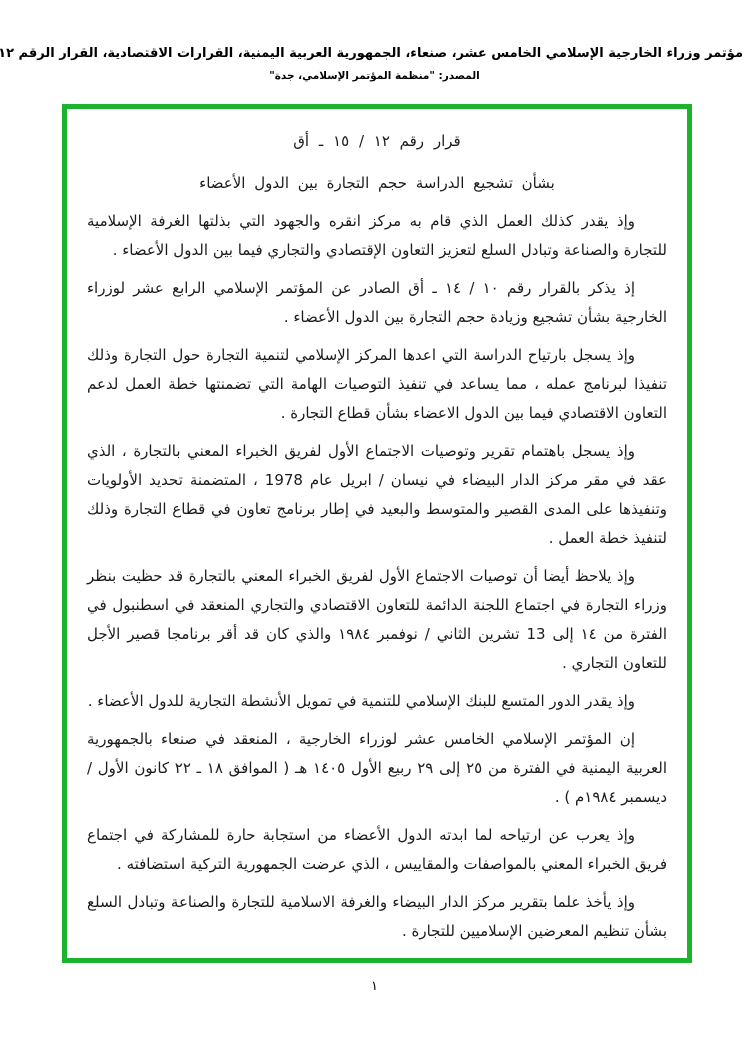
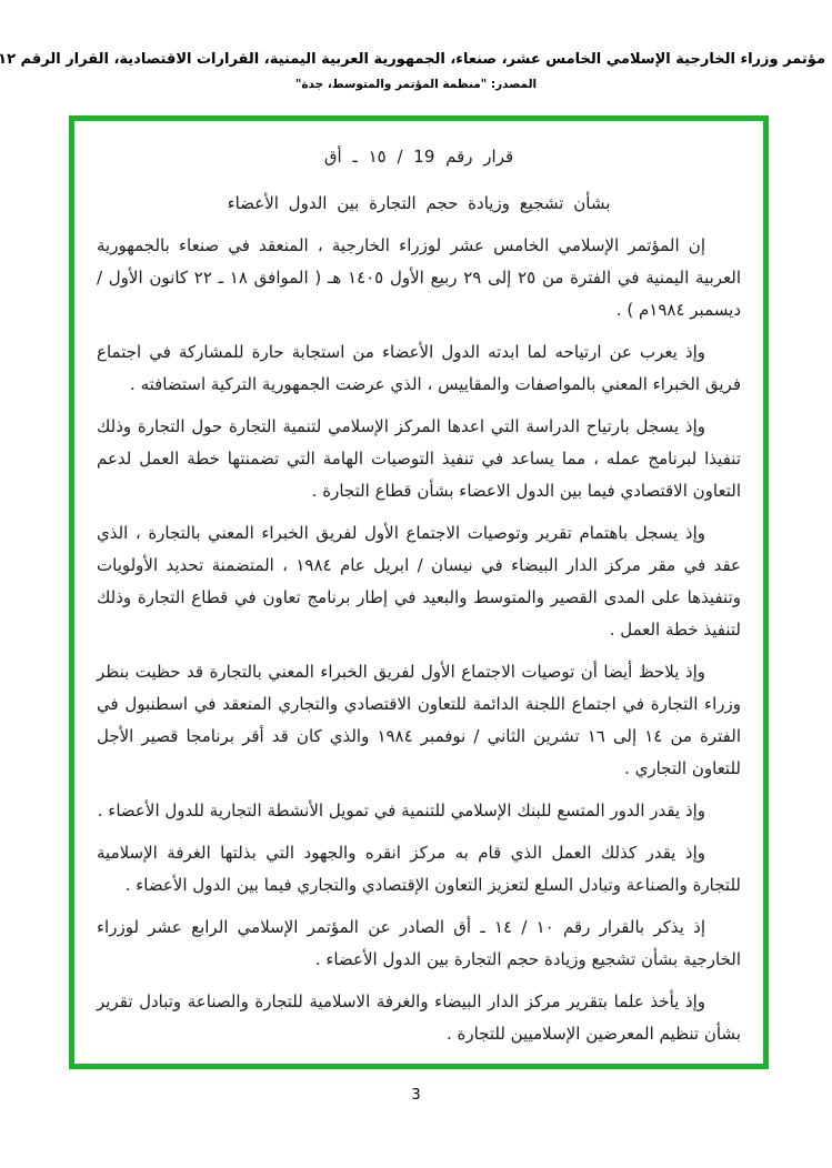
  مؤتمر وزراء الخارجية الإسلامي الخامس عشر، صنعاء، الجمهورية العربية اليمنية، القرارات الاقتصادية، القرار الرقم ١٢
- المصدر: "منظمة المؤتمر الإسلامي، جدة"
+ المصدر: "منظمة المؤتمر والمتوسط، جدة"
- قرار رقم ١٢ / ١٥ ـ أق
+ قرار رقم 19 / ١٥ ـ أق
- بشأن تشجيع الدراسة حجم التجارة بين الدول الأعضاء
+ بشأن تشجيع وزيادة حجم التجارة بين الدول الأعضاء
- وإذ يقدر كذلك العمل الذي قام به مركز انقره والجهود التي بذلتها الغرفة الإسلامية للتجارة والصناعة وتبادل السلع لتعزيز التعاون الإقتصادي والتجاري فيما بين الدول الأعضاء .
+ إن المؤتمر الإسلامي الخامس عشر لوزراء الخارجية ، المنعقد في صنعاء بالجمهورية العربية اليمنية في الفترة من ٢٥ إلى ٢٩ ربيع الأول ١٤٠٥ هـ ( الموافق ١٨ ـ ٢٢ كانون الأول / ديسمبر ١٩٨٤م ) .
- إذ يذكر بالقرار رقم ١٠ / ١٤ ـ أق الصادر عن المؤتمر الإسلامي الرابع عشر لوزراء الخارجية بشأن تشجيع وزيادة حجم التجارة بين الدول الأعضاء .
+ وإذ يعرب عن ارتياحه لما ابدته الدول الأعضاء من استجابة حارة للمشاركة في اجتماع فريق الخبراء المعني بالمواصفات والمقاييس ، الذي عرضت الجمهورية التركية استضافته .
  وإذ يسجل بارتياح الدراسة التي اعدها المركز الإسلامي لتنمية التجارة حول التجارة وذلك تنفيذا لبرنامج عمله ، مما يساعد في تنفيذ التوصيات الهامة التي تضمنتها خطة العمل لدعم التعاون الاقتصادي فيما بين الدول الاعضاء بشأن قطاع التجارة .
- وإذ يسجل باهتمام تقرير وتوصيات الاجتماع الأول لفريق الخبراء المعني بالتجارة ، الذي عقد في مقر مركز الدار البيضاء في نيسان / ابريل عام 1978 ، المتضمنة تحديد الأولويات وتنفيذها على المدى القصير والمتوسط والبعيد في إطار برنامج تعاون في قطاع التجارة وذلك لتنفيذ خطة العمل .
+ وإذ يسجل باهتمام تقرير وتوصيات الاجتماع الأول لفريق الخبراء المعني بالتجارة ، الذي عقد في مقر مركز الدار البيضاء في نيسان / ابريل عام ١٩٨٤ ، المتضمنة تحديد الأولويات وتنفيذها على المدى القصير والمتوسط والبعيد في إطار برنامج تعاون في قطاع التجارة وذلك لتنفيذ خطة العمل .
- وإذ يلاحظ أيضا أن توصيات الاجتماع الأول لفريق الخبراء المعني بالتجارة قد حظيت بنظر وزراء التجارة في اجتماع اللجنة الدائمة للتعاون الاقتصادي والتجاري المنعقد في اسطنبول في الفترة من ١٤ إلى 13 تشرين الثاني / نوفمبر ١٩٨٤ والذي كان قد أقر برنامجا قصير الأجل للتعاون التجاري .
+ وإذ يلاحظ أيضا أن توصيات الاجتماع الأول لفريق الخبراء المعني بالتجارة قد حظيت بنظر وزراء التجارة في اجتماع اللجنة الدائمة للتعاون الاقتصادي والتجاري المنعقد في اسطنبول في الفترة من ١٤ إلى ١٦ تشرين الثاني / نوفمبر ١٩٨٤ والذي كان قد أقر برنامجا قصير الأجل للتعاون التجاري .
  وإذ يقدر الدور المتسع للبنك الإسلامي للتنمية في تمويل الأنشطة التجارية للدول الأعضاء .
- إن المؤتمر الإسلامي الخامس عشر لوزراء الخارجية ، المنعقد في صنعاء بالجمهورية العربية اليمنية في الفترة من ٢٥ إلى ٢٩ ربيع الأول ١٤٠٥ هـ ( الموافق ١٨ ـ ٢٢ كانون الأول / ديسمبر ١٩٨٤م ) .
+ وإذ يقدر كذلك العمل الذي قام به مركز انقره والجهود التي بذلتها الغرفة الإسلامية للتجارة والصناعة وتبادل السلع لتعزيز التعاون الإقتصادي والتجاري فيما بين الدول الأعضاء .
- وإذ يعرب عن ارتياحه لما ابدته الدول الأعضاء من استجابة حارة للمشاركة في اجتماع فريق الخبراء المعني بالمواصفات والمقاييس ، الذي عرضت الجمهورية التركية استضافته .
+ إذ يذكر بالقرار رقم ١٠ / ١٤ ـ أق الصادر عن المؤتمر الإسلامي الرابع عشر لوزراء الخارجية بشأن تشجيع وزيادة حجم التجارة بين الدول الأعضاء .
- وإذ يأخذ علما بتقرير مركز الدار البيضاء والغرفة الاسلامية للتجارة والصناعة وتبادل السلع بشأن تنظيم المعرضين الإسلاميين للتجارة .
+ وإذ يأخذ علما بتقرير مركز الدار البيضاء والغرفة الاسلامية للتجارة والصناعة وتبادل تقرير بشأن تنظيم المعرضين الإسلاميين للتجارة .
- ١
+ 3
